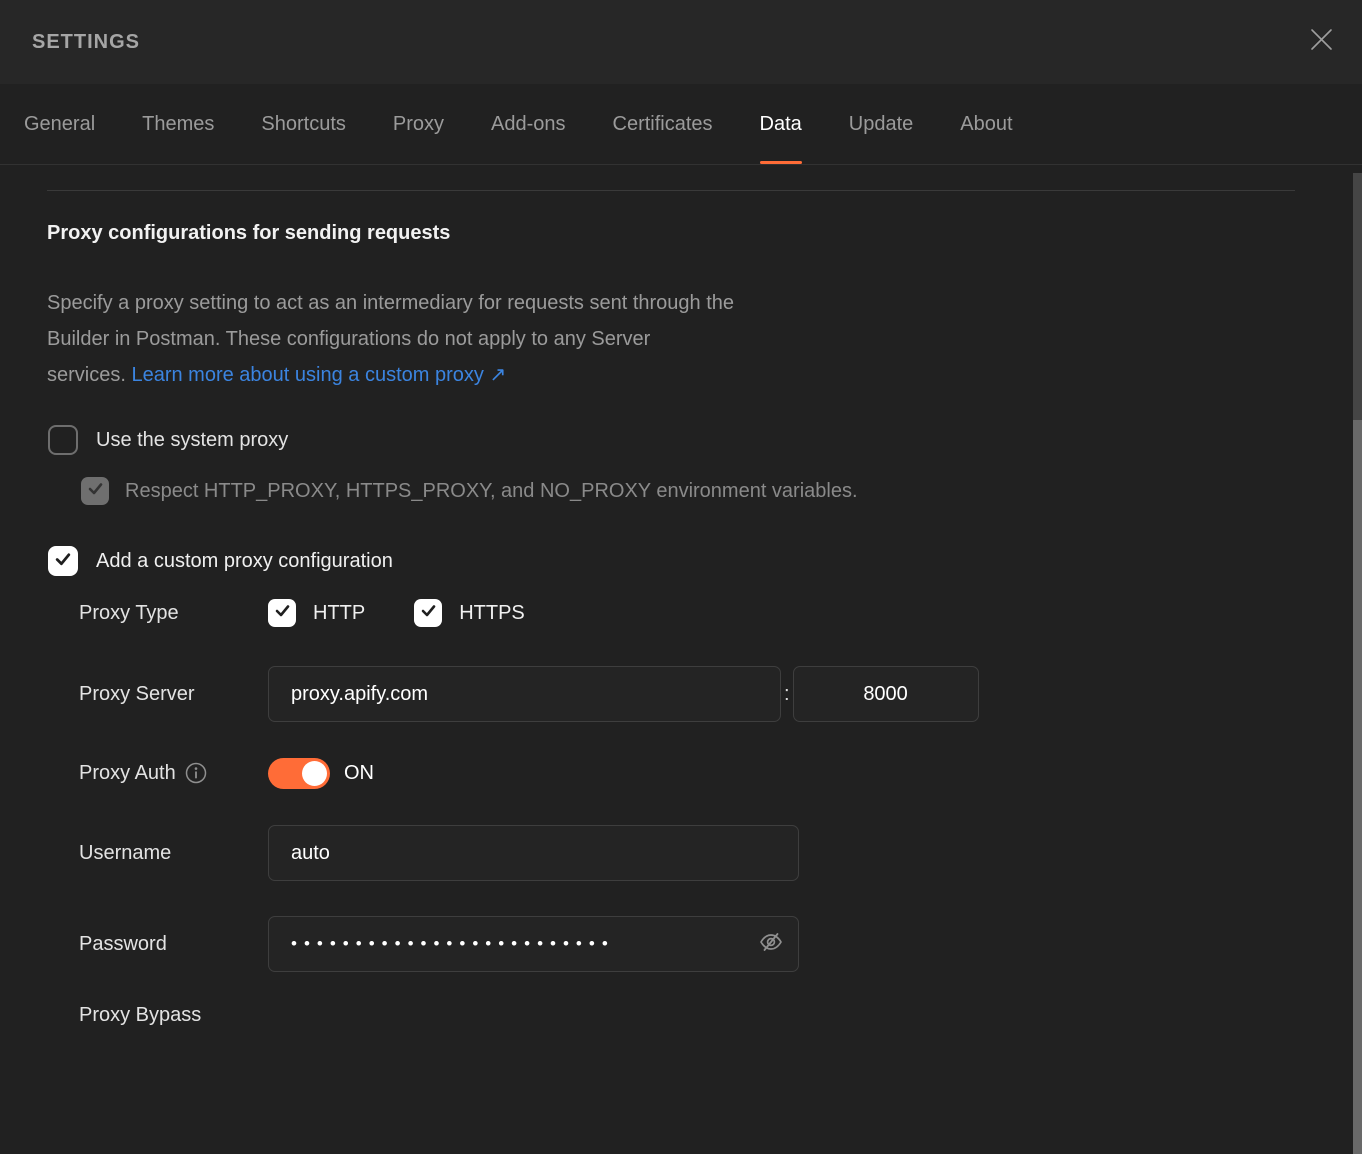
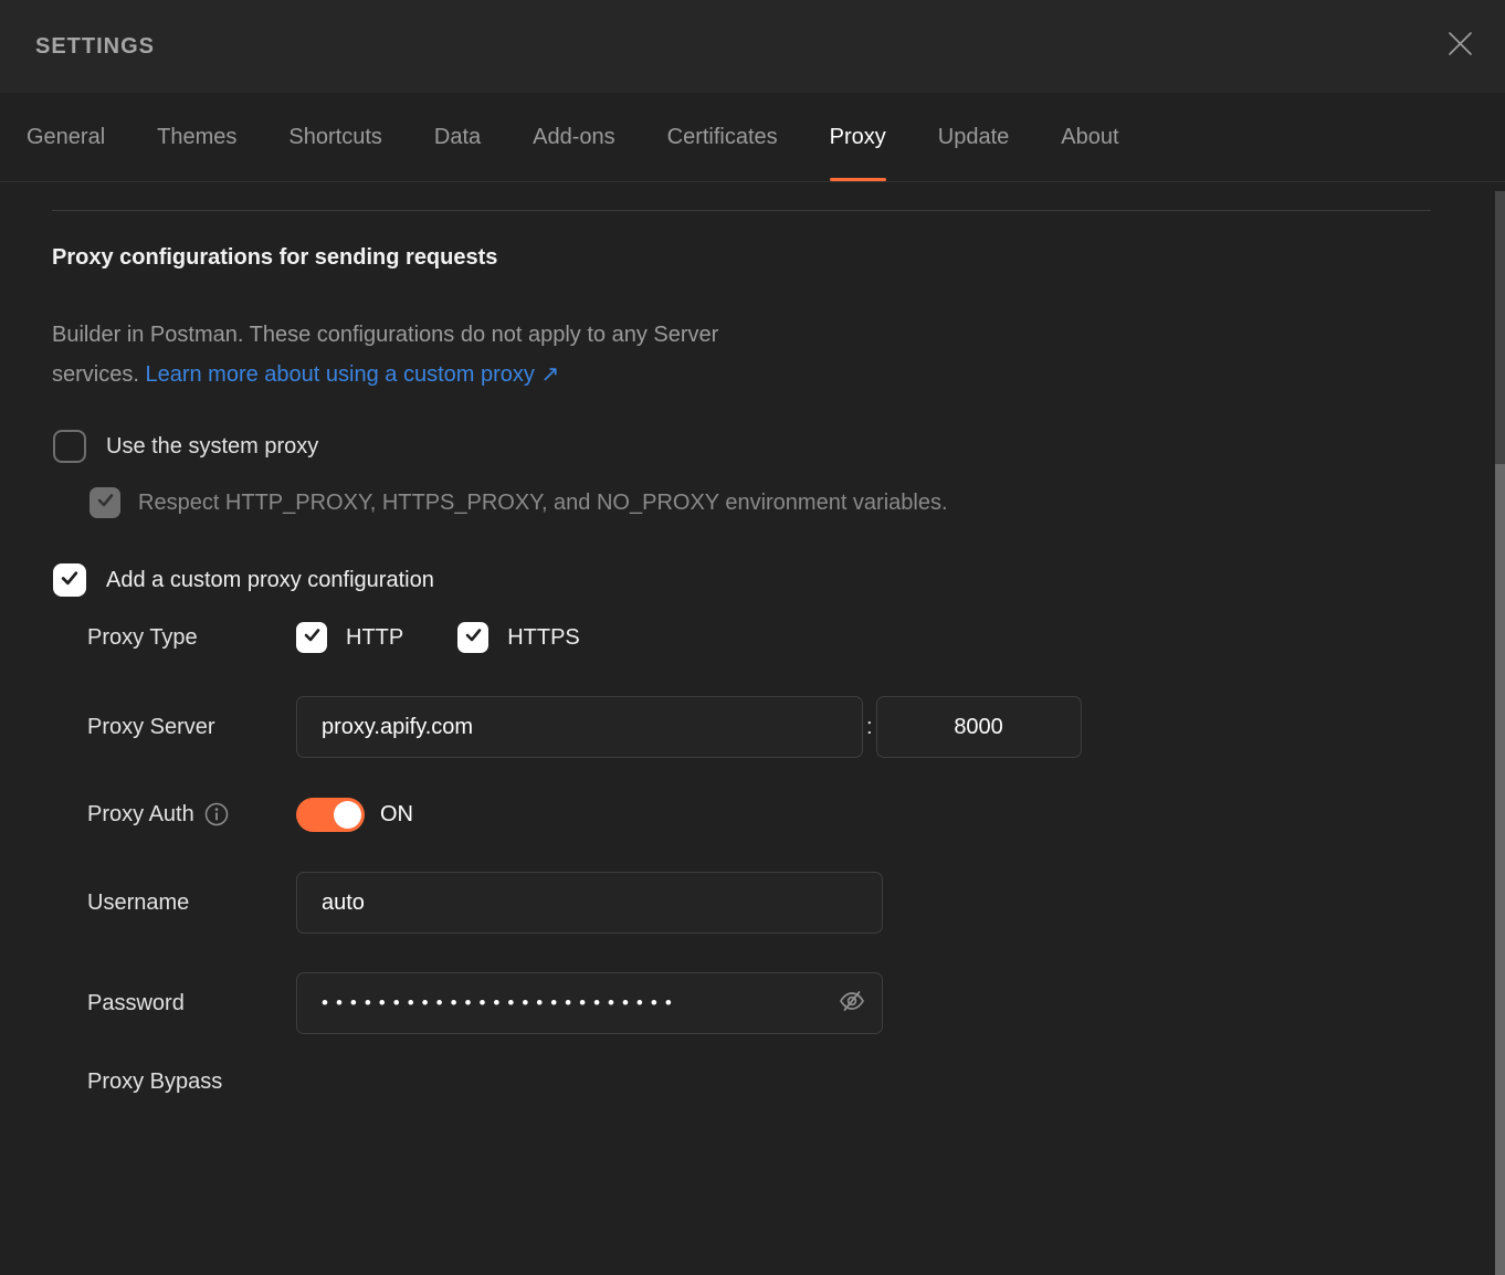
  SETTINGS
  General
  Themes
  Shortcuts
- Proxy
+ Data
  Add-ons
  Certificates
- Data
+ Proxy
  Update
  About
  Proxy configurations for sending requests
- Specify a proxy setting to act as an intermediary for requests sent through the
  Builder in Postman. These configurations do not apply to any Server
  services. Learn more about using a custom proxy ↗
  Use the system proxy
  Respect HTTP_PROXY, HTTPS_PROXY, and NO_PROXY environment variables.
  Add a custom proxy configuration
  Proxy Type
  HTTP
  HTTPS
  Proxy Server
  proxy.apify.com
  :
  8000
  Proxy Auth
  ON
  Username
  auto
  Password
  •••••••••••••••••••••••••
  Proxy Bypass
